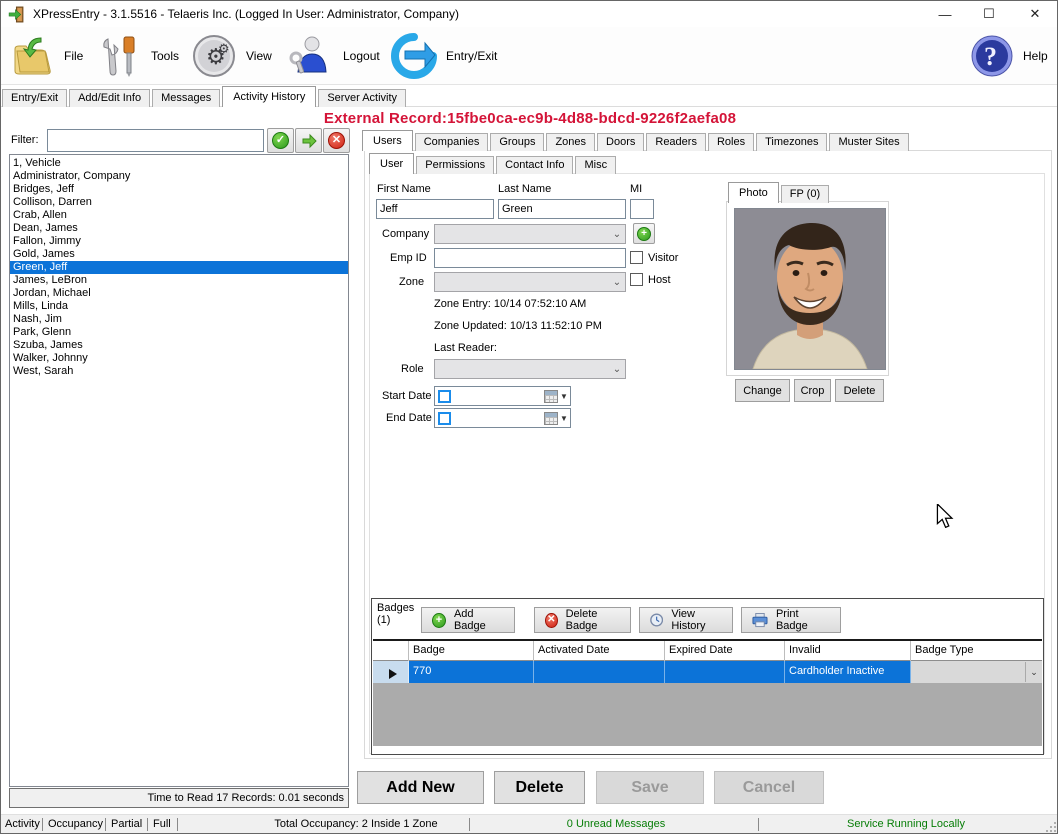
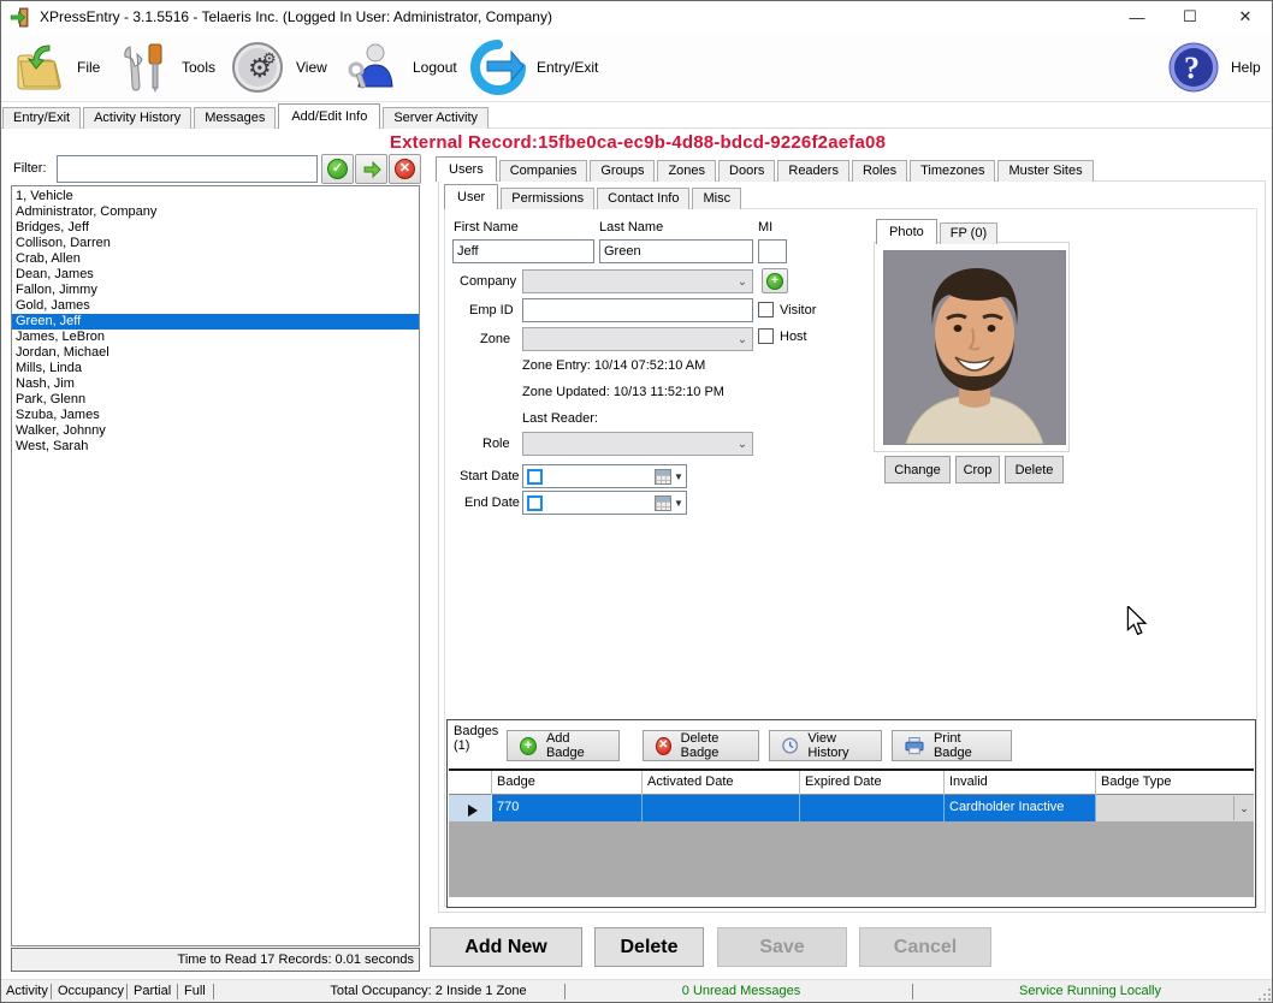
  XPressEntry - 3.1.5516 - Telaeris Inc. (Logged In User: Administrator, Company)
  —
  ☐
  ✕
  File
  Tools
  ⚙
  ⚙
  View
  Logout
  Entry/Exit
  ?
  Help
  Entry/Exit
- Add/Edit Info
+ Activity History
  Messages
- Activity History
+ Add/Edit Info
  Server Activity
  External Record:15fbe0ca-ec9b-4d88-bdcd-9226f2aefa08
  Filter:
  ✓
  ✕
  1, Vehicle
  Administrator, Company
  Bridges, Jeff
  Collison, Darren
  Crab, Allen
  Dean, James
  Fallon, Jimmy
  Gold, James
  Green, Jeff
  James, LeBron
  Jordan, Michael
  Mills, Linda
  Nash, Jim
  Park, Glenn
  Szuba, James
  Walker, Johnny
  West, Sarah
  Time to Read 17 Records: 0.01 seconds
  Users
  Companies
  Groups
  Zones
  Doors
  Readers
  Roles
  Timezones
  Muster Sites
  User
  Permissions
  Contact Info
  Misc
  First Name
  Last Name
  MI
  Jeff
  Green
  Company
  ⌄
  +
  Emp ID
  Visitor
  Zone
  ⌄
  Host
  Zone Entry: 10/14 07:52:10 AM
  Zone Updated: 10/13 11:52:10 PM
  Last Reader:
  Role
  ⌄
  Start Date
  ▼
  End Date
  ▼
  Photo
  FP (0)
  Change
  Crop
  Delete
  Badges
  (1)
  +
  Add Badge
  ✕
  Delete Badge
  View History
  Print Badge
  Badge
  Activated Date
  Expired Date
  Invalid
  Badge Type
  770
  Cardholder Inactive
  ⌄
  Add New
  Delete
  Save
  Cancel
  Activity
  Occupancy
  Partial
  Full
  Total Occupancy: 2 Inside 1 Zone
  0 Unread Messages
  Service Running Locally
